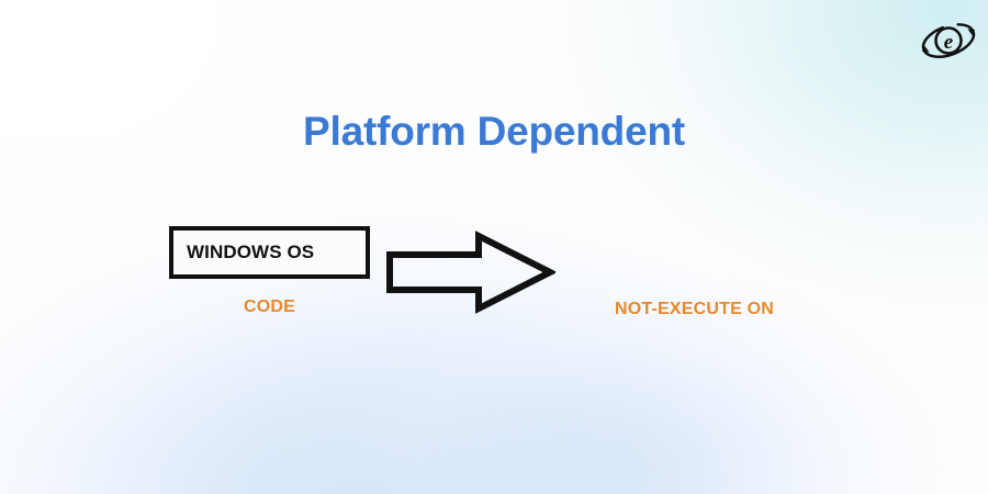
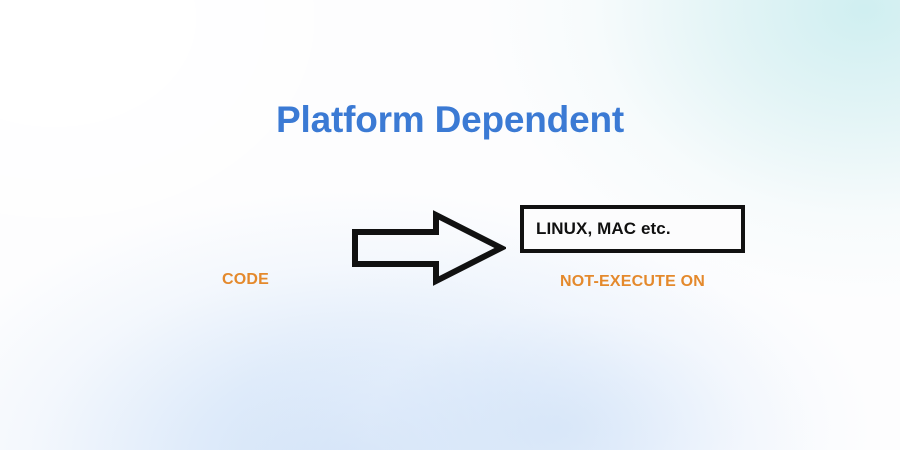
- e
  Platform Dependent
- WINDOWS OS
  CODE
+ LINUX, MAC etc.
  NOT-EXECUTE ON
